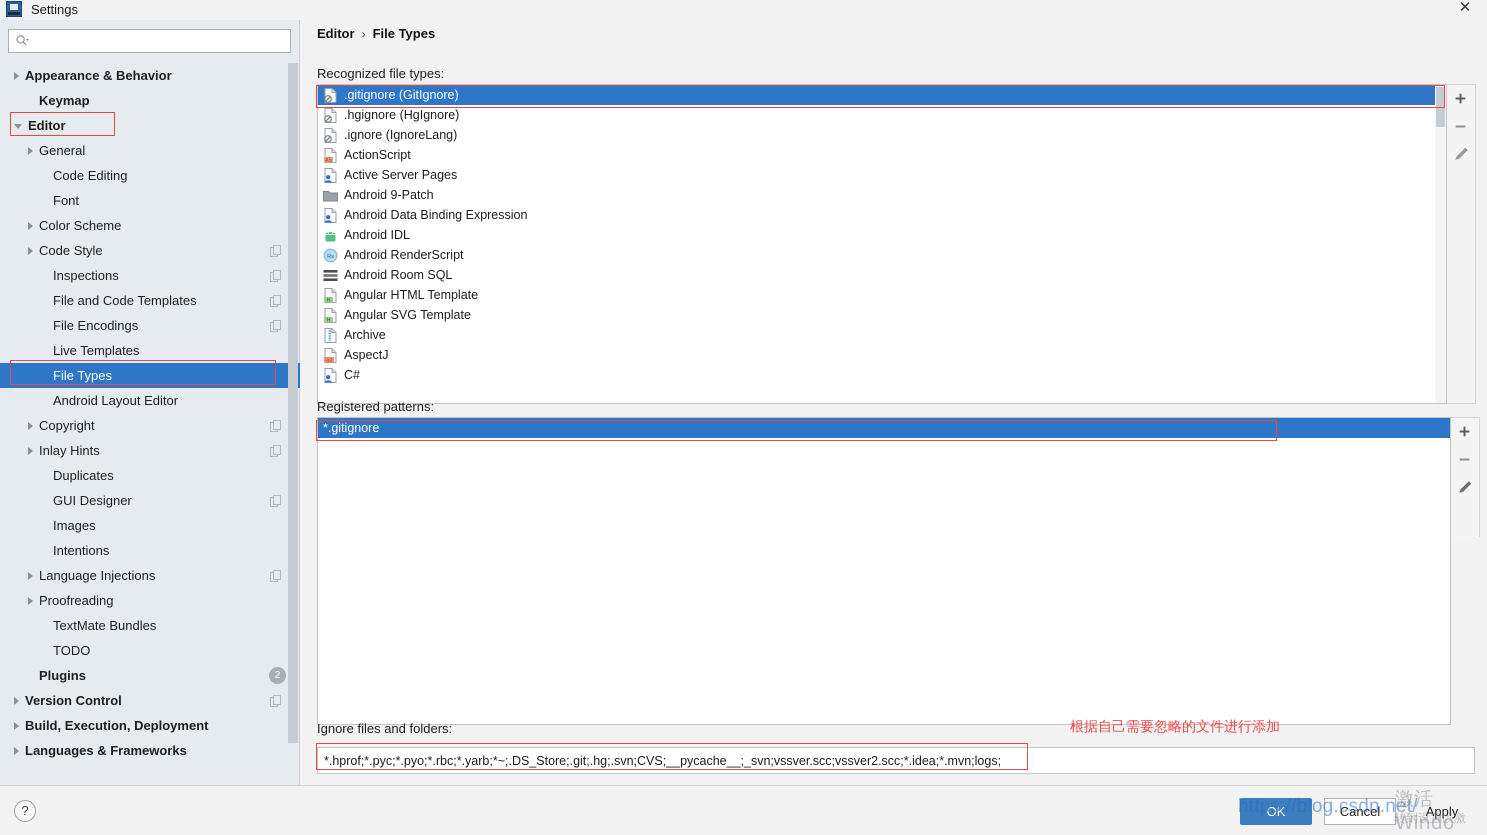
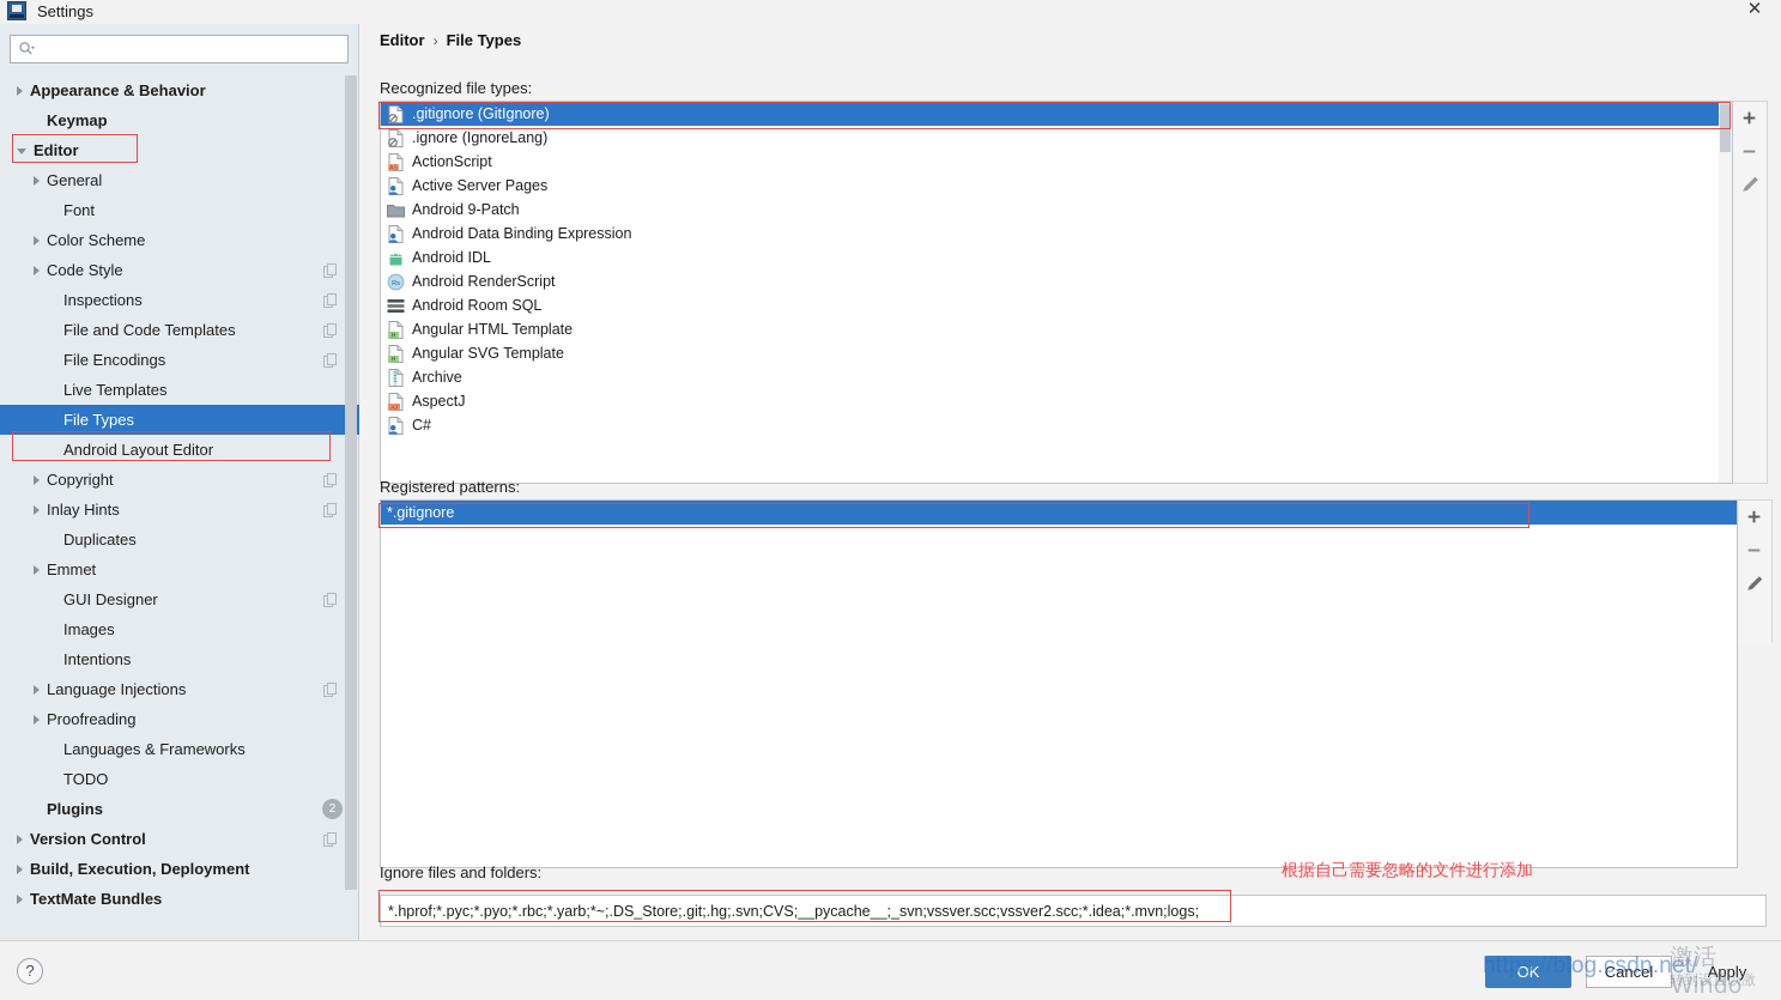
  Settings
  ✕
  Appearance & Behavior
  Keymap
  Editor
  General
- Code Editing
  Font
  Color Scheme
  Code Style
  Inspections
  File and Code Templates
  File Encodings
  Live Templates
  File Types
  Android Layout Editor
  Copyright
  Inlay Hints
  Duplicates
+ Emmet
  GUI Designer
  Images
  Intentions
  Language Injections
  Proofreading
- TextMate Bundles
+ Languages & Frameworks
  TODO
  Plugins
  2
  Version Control
  Build, Execution, Deployment
- Languages & Frameworks
+ TextMate Bundles
  Editor
  ›
  File Types
  Recognized file types:
  .gitignore (GitIgnore)
- .hgignore (HgIgnore)
  .ignore (IgnoreLang)
  ActionScript
  Active Server Pages
  Android 9-Patch
  Android Data Binding Expression
  Android IDL
  Android RenderScript
  Android Room SQL
  Angular HTML Template
  Angular SVG Template
  Archive
  AspectJ
  C#
  Registered patterns:
  *.gitignore
  Ignore files and folders:
  *.hprof;*.pyc;*.pyo;*.rbc;*.yarb;*~;.DS_Store;.git;.hg;.svn;CVS;__pycache__;_svn;vssver.scc;vssver2.scc;*.idea;*.mvn;logs;
  根据自己需要忽略的文件进行添加
  ?
  OK
  Cancel
  Apply
  https://blog.csdn.net/
  激活 Windo
  转到设置以激
